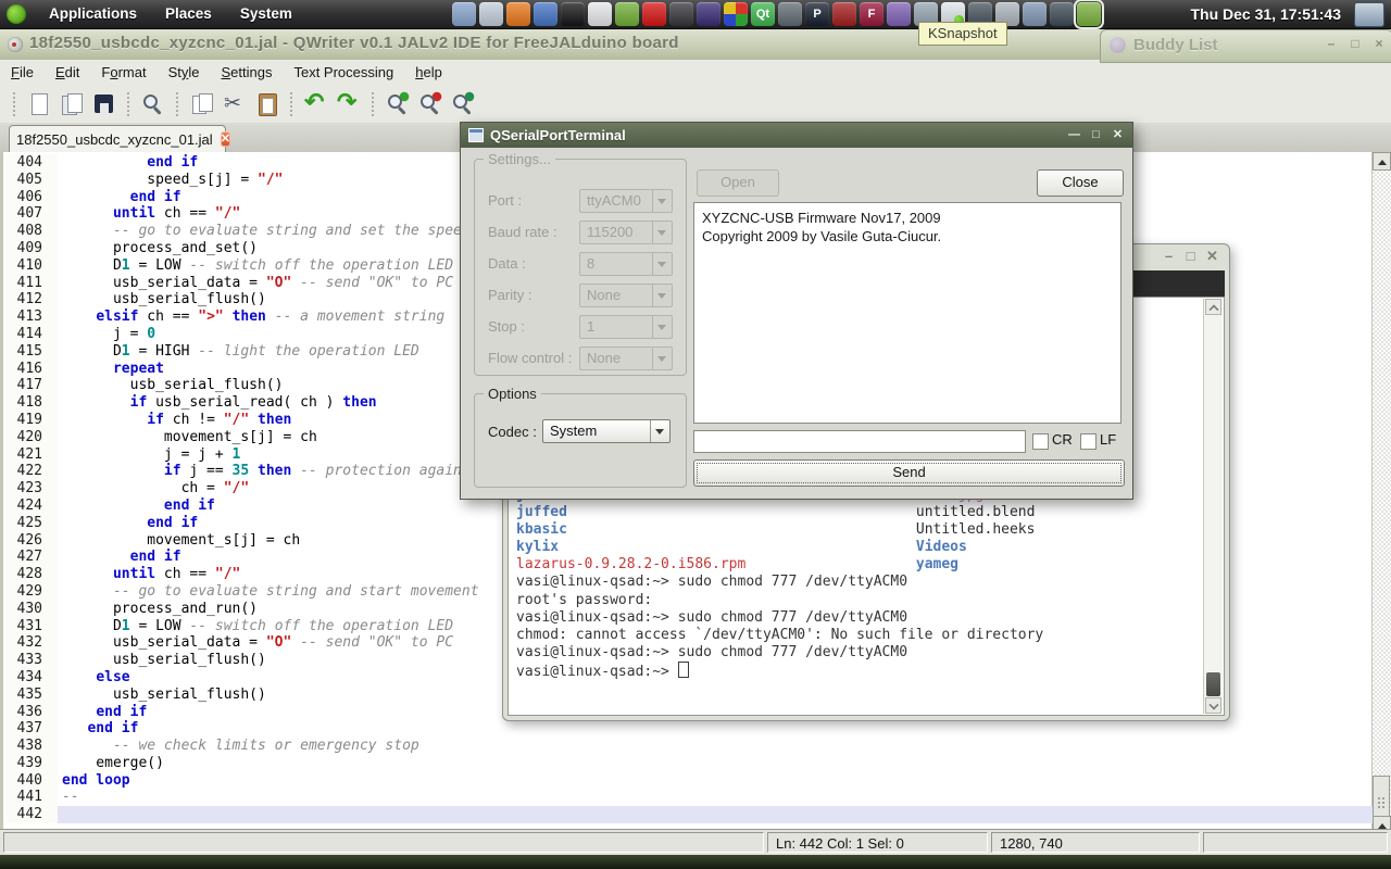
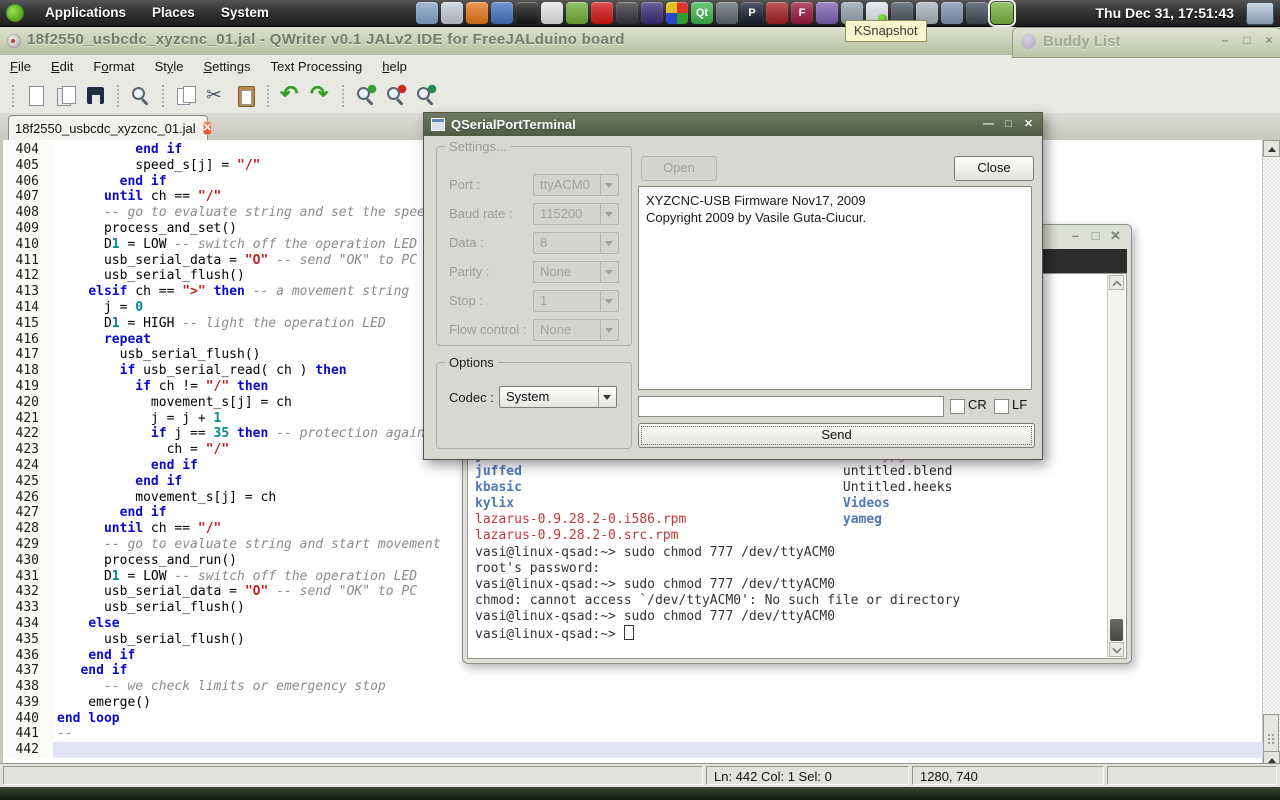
  18f2550_usbcdc_xyzcnc_01.jal - QWriter v0.1 JALv2 IDE for FreeJALduino board
  File Edit Format Style Settings Text Processing help
  18f2550_usbcdc_xyzcnc_01.jal
  ✕
  end if
  speed_s[j] = "/"
  end if
  until ch == "/"
  -- go to evaluate string and set the spee
  process_and_set()
  D1 = LOW -- switch off the operation LED
  usb_serial_data = "O" -- send "OK" to PC
  usb_serial_flush()
  elsif ch == ">" then -- a movement string
  j = 0
  D1 = HIGH -- light the operation LED
  repeat
  usb_serial_flush()
  if usb_serial_read( ch ) then
  if ch != "/" then
  movement_s[j] = ch
  j = j + 1
  if j == 35 then -- protection again
  ch = "/"
  end if
  end if
  movement_s[j] = ch
  end if
  until ch == "/"
  -- go to evaluate string and start movement
  process_and_run()
  D1 = LOW -- switch off the operation LED
  usb_serial_data = "O" -- send "OK" to PC
  usb_serial_flush()
  else
  usb_serial_flush()
  end if
  end if
  -- we check limits or emergency stop
  emerge()
  end loop
  --
  404
  405
  406
  407
  408
  409
  410
  411
  412
  413
  414
  415
  416
  417
  418
  419
  420
  421
  422
  423
  424
  425
  426
  427
  428
  429
  430
  431
  432
  433
  434
  435
  436
  437
  438
  439
  440
  441
  442
  Ln: 442 Col: 1 Sel: 0
  1280, 740
  Buddy List
  –
  □
  ×
  –
  □
  ✕
  juffed untitled.blend
  kbasic Untitled.heeks
  kylix Videos
  lazarus-0.9.28.2-0.i586.rpm yameg
+ lazarus-0.9.28.2-0.src.rpm
  vasi@linux-qsad:~> sudo chmod 777 /dev/ttyACM0
  root's password:
  vasi@linux-qsad:~> sudo chmod 777 /dev/ttyACM0
  chmod: cannot access `/dev/ttyACM0': No such file or directory
  vasi@linux-qsad:~> sudo chmod 777 /dev/ttyACM0
  vasi@linux-qsad:~>
  QSerialPortTerminal
  —
  □
  ✕
  Settings...
  Port :
  ttyACM0
  Baud rate :
  115200
  Data :
  8
  Parity :
  None
  Stop :
  1
  Flow control :
  None
  Options
  Codec :
  System
  Open
  Close
  XYZCNC-USB Firmware Nov17, 2009
  Copyright 2009 by Vasile Guta-Ciucur.
  CR
  LF
  Send
  Applications Places System
  Qt
  P
  F
  Thu Dec 31, 17:51:43
  KSnapshot
